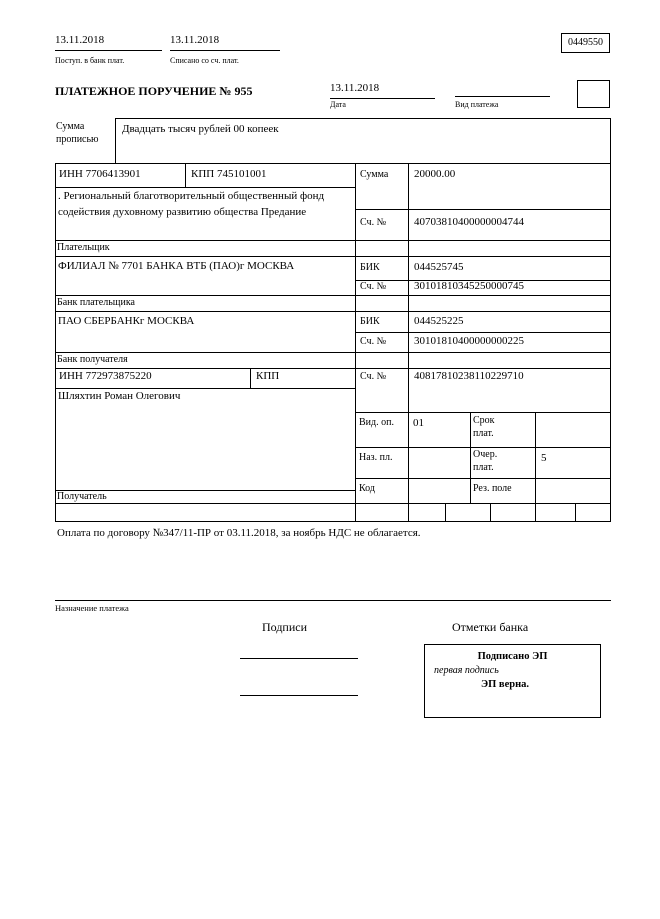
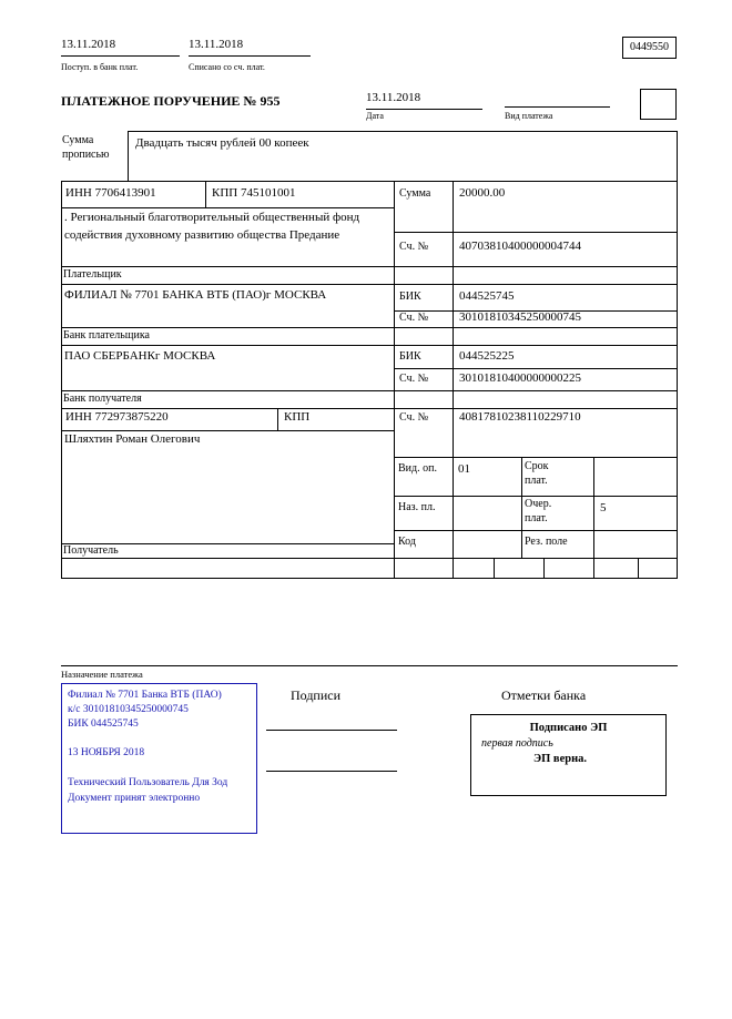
  13.11.2018
  Поступ. в банк плат.
  13.11.2018
  Списано со сч. плат.
  0449550
  ПЛАТЕЖНОЕ ПОРУЧЕНИЕ № 955
  13.11.2018
  Дата
  Вид платежа
  Сумма прописью
  Двадцать тысяч рублей 00 копеек
  ИНН 7706413901
  КПП 745101001
  Сумма
  20000.00
  . Региональный благотворительный общественный фонд содействия духовному развитию общества Предание
  Сч. №
  40703810400000004744
  Плательщик
  ФИЛИАЛ № 7701 БАНКА ВТБ (ПАО)г МОСКВА
  БИК
  044525745
  Сч. №
  30101810345250000745
  Банк плательщика
  ПАО СБЕРБАНКг МОСКВА
  БИК
  044525225
  Сч. №
  30101810400000000225
  Банк получателя
  ИНН 772973875220
  КПП
  Сч. №
  40817810238110229710
  Шляхтин Роман Олегович
  Получатель
  Вид. оп.
  01
  Срок плат.
  Наз. пл.
  Очер. плат.
  5
  Код
  Рез. поле
- Оплата по договору №347/11-ПР от 03.11.2018, за ноябрь НДС не облагается.
  Назначение платежа
  Подписи
  Отметки банка
+ Филиал № 7701 Банка ВТБ (ПАО)
+ к/с 30101810345250000745
+ БИК 044525745
+ 13 НОЯБРЯ 2018
+ Технический Пользователь Для Зод
+ Документ принят электронно
  Подписано ЭП
  первая подпись
  ЭП верна.
